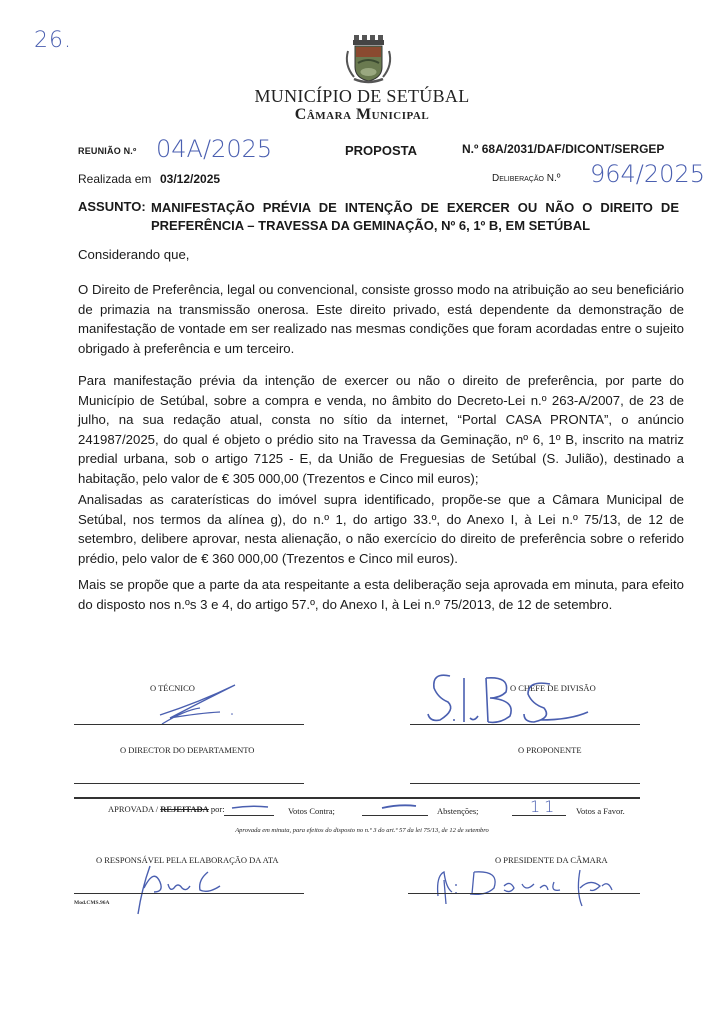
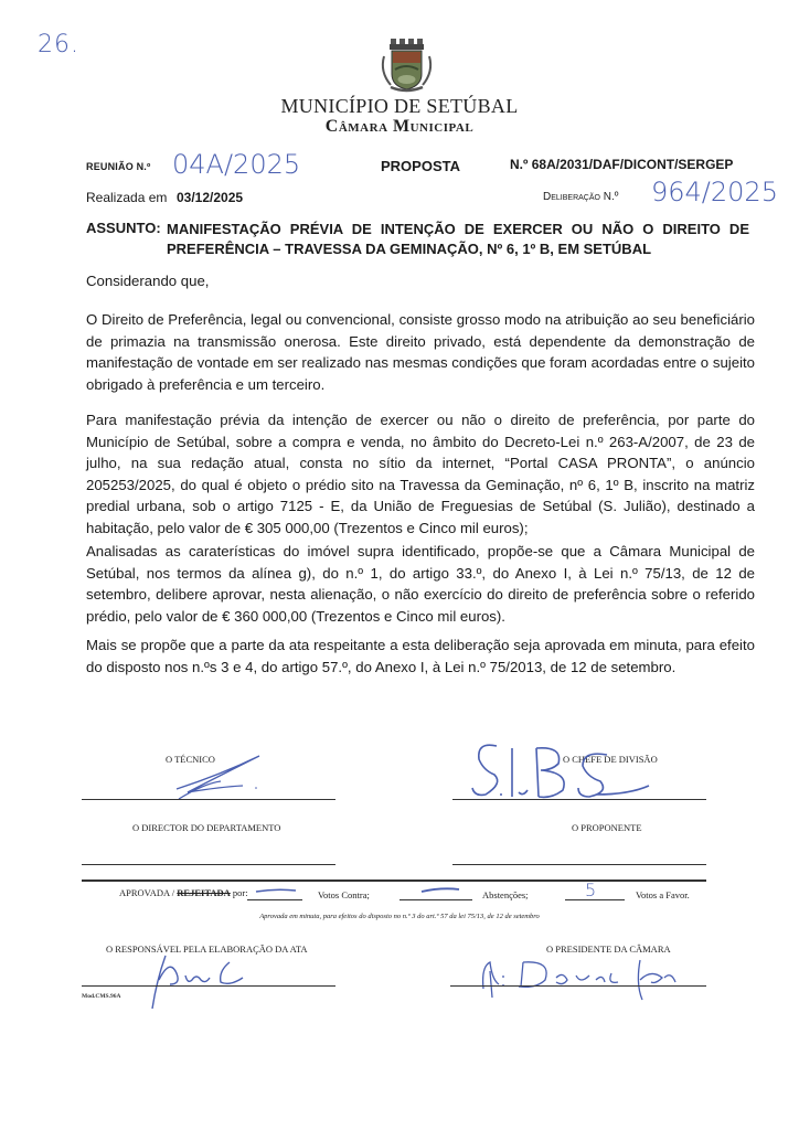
  26.
  MUNICÍPIO DE SETÚBAL
  Câmara Municipal
  REUNIÃO N.º
  04A/2025
  PROPOSTA
  N.º 68A/2031/DAF/DICONT/SERGEP
  Realizada em
  03/12/2025
  Deliberação N.º
  964/2025
  ASSUNTO:
  MANIFESTAÇÃO PRÉVIA DE INTENÇÃO DE EXERCER OU NÃO O DIREITO DE PREFERÊNCIA – TRAVESSA DA GEMINAÇÃO, Nº 6, 1º B, EM SETÚBAL
  Considerando que,
  O Direito de Preferência, legal ou convencional, consiste grosso modo na atribuição ao seu beneficiário de primazia na transmissão onerosa. Este direito privado, está dependente da demonstração de manifestação de vontade em ser realizado nas mesmas condições que foram acordadas entre o sujeito obrigado à preferência e um terceiro.
- Para manifestação prévia da intenção de exercer ou não o direito de preferência, por parte do Município de Setúbal, sobre a compra e venda, no âmbito do Decreto-Lei n.º 263-A/2007, de 23 de julho, na sua redação atual, consta no sítio da internet, “Portal CASA PRONTA”, o anúncio 241987/2025, do qual é objeto o prédio sito na Travessa da Geminação, nº 6, 1º B, inscrito na matriz predial urbana, sob o artigo 7125 - E, da União de Freguesias de Setúbal (S. Julião), destinado a habitação, pelo valor de € 305 000,00 (Trezentos e Cinco mil euros);
+ Para manifestação prévia da intenção de exercer ou não o direito de preferência, por parte do Município de Setúbal, sobre a compra e venda, no âmbito do Decreto-Lei n.º 263-A/2007, de 23 de julho, na sua redação atual, consta no sítio da internet, “Portal CASA PRONTA”, o anúncio 205253/2025, do qual é objeto o prédio sito na Travessa da Geminação, nº 6, 1º B, inscrito na matriz predial urbana, sob o artigo 7125 - E, da União de Freguesias de Setúbal (S. Julião), destinado a habitação, pelo valor de € 305 000,00 (Trezentos e Cinco mil euros);
  Analisadas as caraterísticas do imóvel supra identificado, propõe-se que a Câmara Municipal de Setúbal, nos termos da alínea g), do n.º 1, do artigo 33.º, do Anexo I, à Lei n.º 75/13, de 12 de setembro, delibere aprovar, nesta alienação, o não exercício do direito de preferência sobre o referido prédio, pelo valor de € 360 000,00 (Trezentos e Cinco mil euros).
  Mais se propõe que a parte da ata respeitante a esta deliberação seja aprovada em minuta, para efeito do disposto nos n.ºs 3 e 4, do artigo 57.º, do Anexo I, à Lei n.º 75/2013, de 12 de setembro.
  O TÉCNICO
  O CHEFE DE DIVISÃO
  O DIRECTOR DO DEPARTAMENTO
  O PROPONENTE
  APROVADA / REJEITADA por:
  Votos Contra;
  Abstenções;
- 11
+ 5
  Votos a Favor.
  O RESPONSÁVEL PELA ELABORAÇÃO DA ATA
  O PRESIDENTE DA CÂMARA
